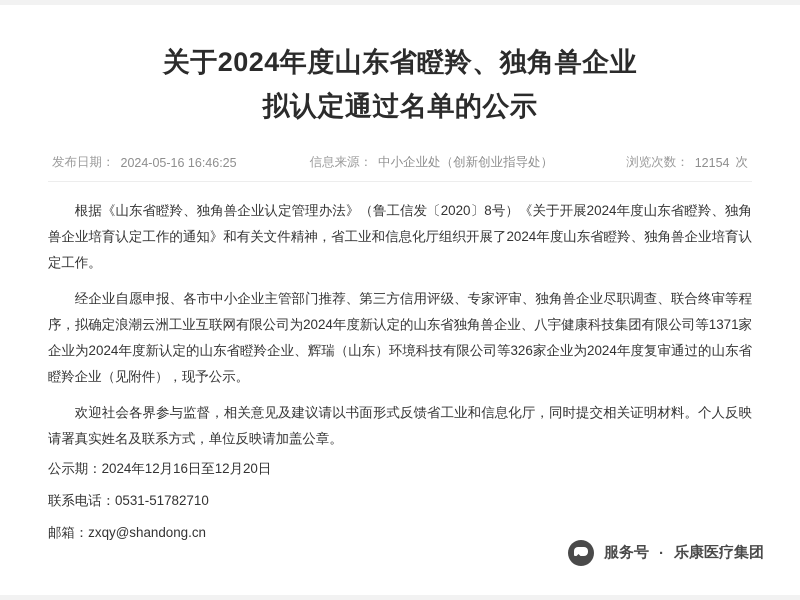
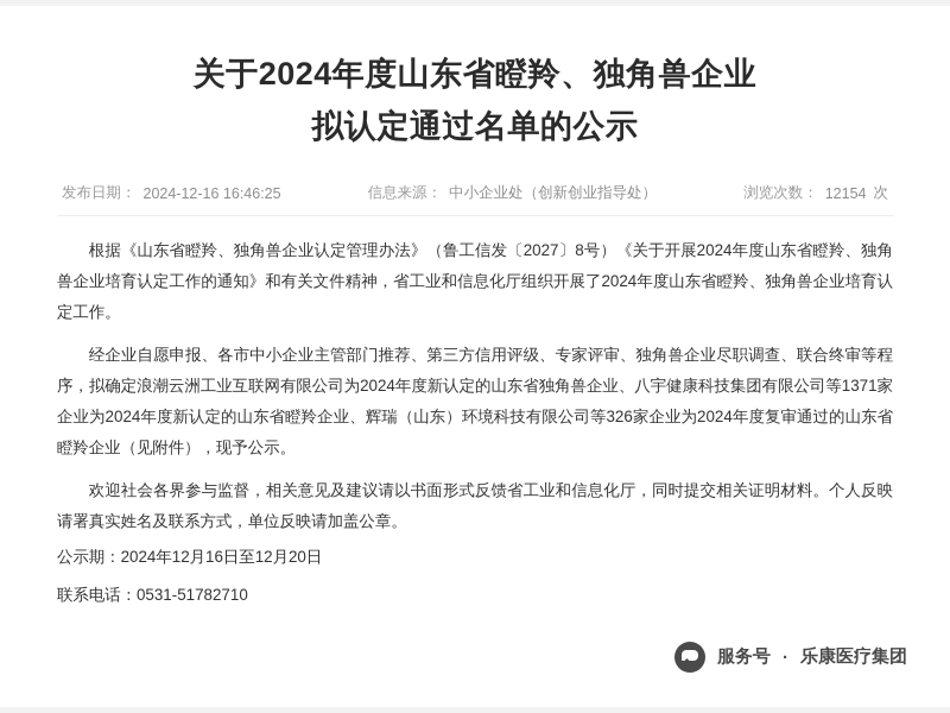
  关于2024年度山东省瞪羚、独角兽企业
  拟认定通过名单的公示
  发布日期：
- 2024-05-16 16:46:25
+ 2024-12-16 16:46:25
  信息来源：
  中小企业处（创新创业指导处）
  浏览次数：
  12154
  次
- 根据《山东省瞪羚、独角兽企业认定管理办法》（鲁工信发〔2020〕8号）《关于开展2024年度山东省瞪羚、独角兽企业培育认定工作的通知》和有关文件精神，省工业和信息化厅组织开展了2024年度山东省瞪羚、独角兽企业培育认定工作。
+ 根据《山东省瞪羚、独角兽企业认定管理办法》（鲁工信发〔2027〕8号）《关于开展2024年度山东省瞪羚、独角兽企业培育认定工作的通知》和有关文件精神，省工业和信息化厅组织开展了2024年度山东省瞪羚、独角兽企业培育认定工作。
  经企业自愿申报、各市中小企业主管部门推荐、第三方信用评级、专家评审、独角兽企业尽职调查、联合终审等程序，拟确定浪潮云洲工业互联网有限公司为2024年度新认定的山东省独角兽企业、八宇健康科技集团有限公司等1371家企业为2024年度新认定的山东省瞪羚企业、辉瑞（山东）环境科技有限公司等326家企业为2024年度复审通过的山东省瞪羚企业（见附件），现予公示。
  欢迎社会各界参与监督，相关意见及建议请以书面形式反馈省工业和信息化厅，同时提交相关证明材料。个人反映请署真实姓名及联系方式，单位反映请加盖公章。
  公示期：2024年12月16日至12月20日
  联系电话：0531-51782710
- 邮箱：zxqy@shandong.cn
  服务号
  ·
  乐康医疗集团
